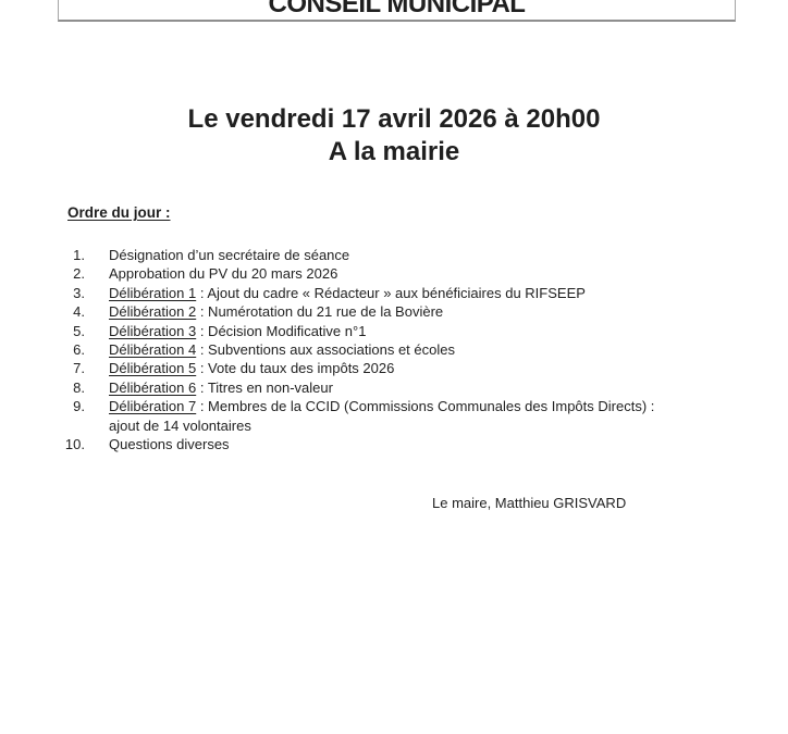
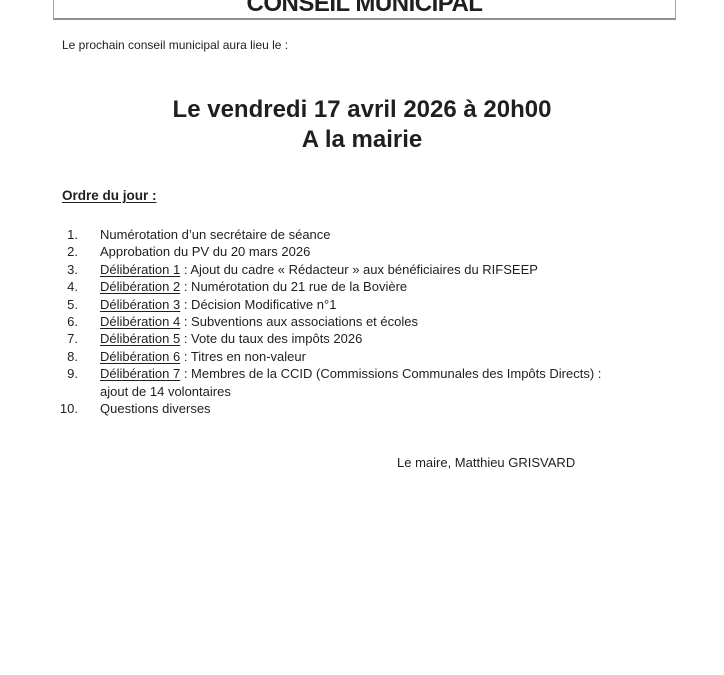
  CONSEIL MUNICIPAL
+ Le prochain conseil municipal aura lieu le :
  Le vendredi 17 avril 2026 à 20h00
  A la mairie
  Ordre du jour :
  1.
- Désignation d’un secrétaire de séance
+ Numérotation d’un secrétaire de séance
  2.
  Approbation du PV du 20 mars 2026
  3.
  Délibération 1 : Ajout du cadre « Rédacteur » aux bénéficiaires du RIFSEEP
  4.
  Délibération 2 : Numérotation du 21 rue de la Bovière
  5.
  Délibération 3 : Décision Modificative n°1
  6.
  Délibération 4 : Subventions aux associations et écoles
  7.
  Délibération 5 : Vote du taux des impôts 2026
  8.
  Délibération 6 : Titres en non-valeur
  9.
  Délibération 7 : Membres de la CCID (Commissions Communales des Impôts Directs) :
  ajout de 14 volontaires
  10.
  Questions diverses
  Le maire, Matthieu GRISVARD
